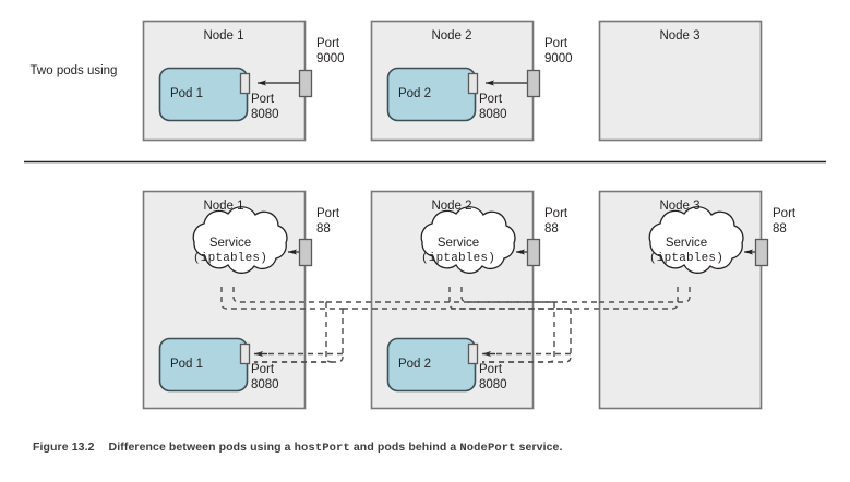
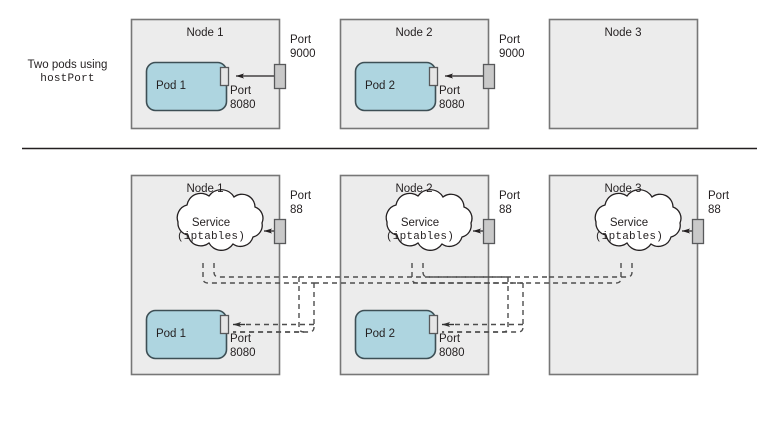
  Two pods using
+ hostPort
  Node 1
  Pod 1
  Port
  8080
  Port
  9000
  Node 2
  Pod 2
  Port
  8080
  Port
  9000
  Node 3
  Node 1
  Service
  (iptables)
  Port
  88
  Pod 1
  Port
  8080
  Node 2
  Service
  (iptables)
  Port
  88
  Pod 2
  Port
  8080
  Node 3
  Service
  (iptables)
  Port
  88
- Figure 13.2 Difference between pods using a hostPort and pods behind a NodePort service.
